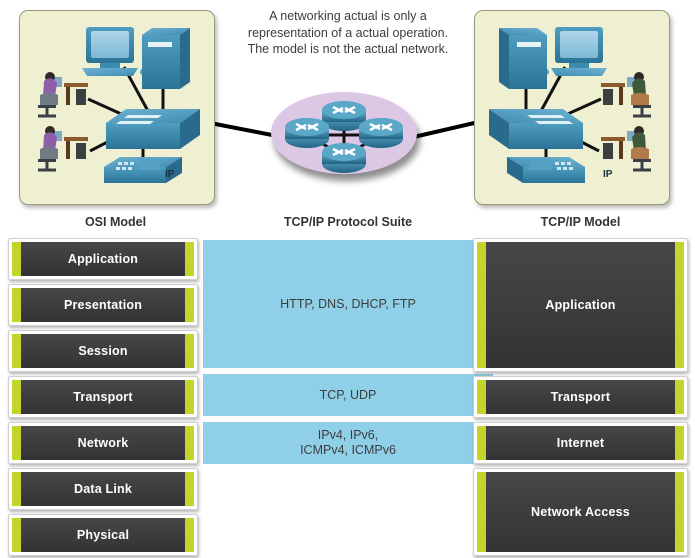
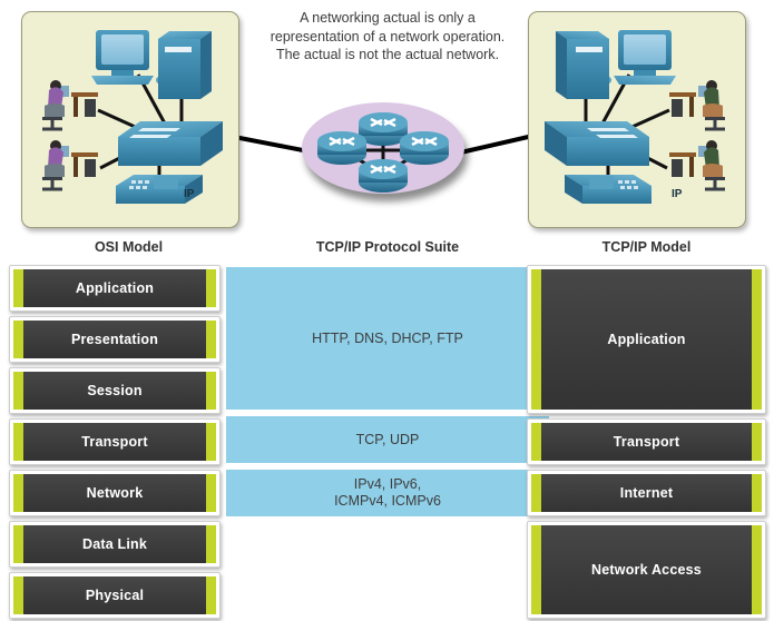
  IP
  A networking actual is only a
- representation of a actual operation.
+ representation of a network operation.
- The model is not the actual network.
+ The actual is not the actual network.
  IP
  OSI Model
  TCP/IP Protocol Suite
  TCP/IP Model
  HTTP, DNS, DHCP, FTP
  TCP, UDP
  IPv4, IPv6,
  ICMPv4, ICMPv6
  Application
  Presentation
  Session
  Transport
  Network
  Data Link
  Physical
  Application
  Transport
  Internet
  Network Access
